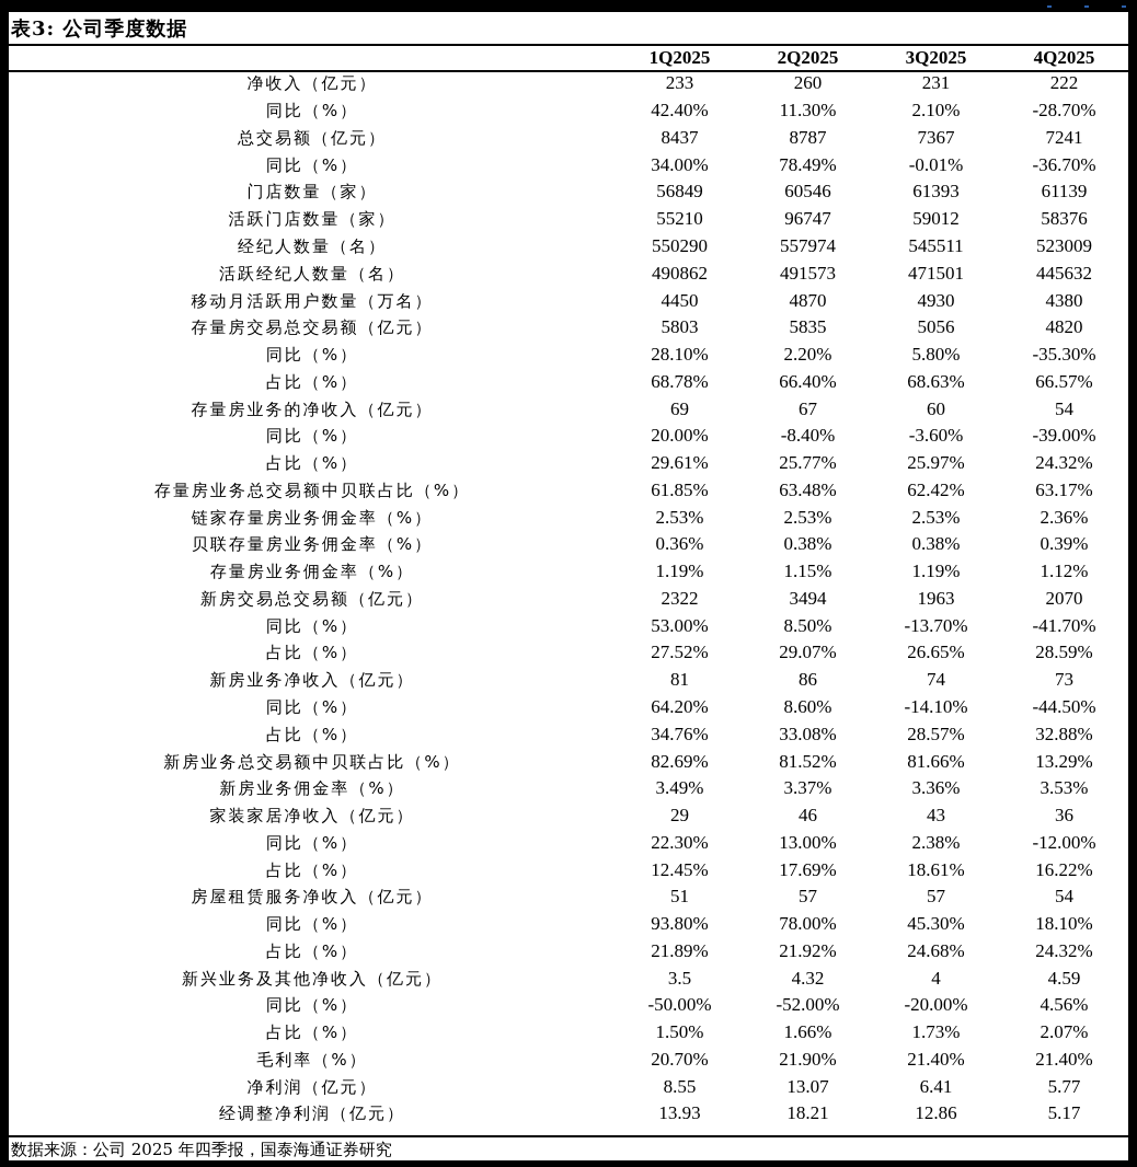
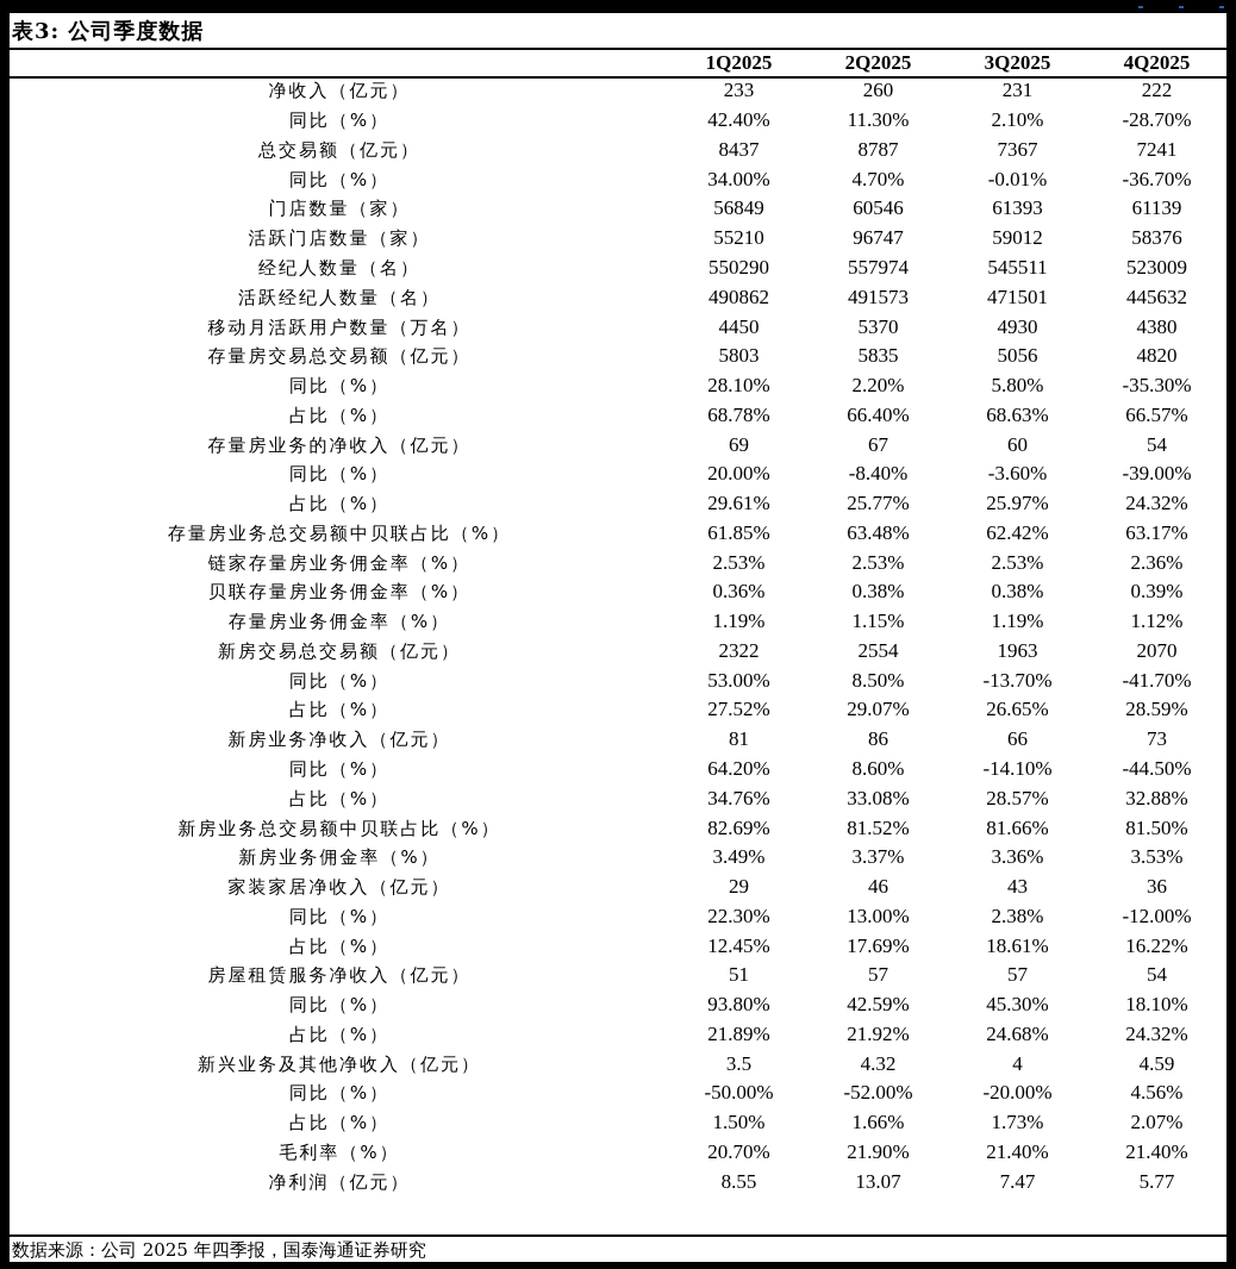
  表3: 公司季度数据
  	1Q2025	2Q2025	3Q2025	4Q2025
  净收入（亿元）	233	260	231	222
  同比（%）	42.40%	11.30%	2.10%	-28.70%
  总交易额（亿元）	8437	8787	7367	7241
- 同比（%）	34.00%	78.49%	-0.01%	-36.70%
+ 同比（%）	34.00%	4.70%	-0.01%	-36.70%
  门店数量（家）	56849	60546	61393	61139
  活跃门店数量（家）	55210	96747	59012	58376
  经纪人数量（名）	550290	557974	545511	523009
  活跃经纪人数量（名）	490862	491573	471501	445632
- 移动月活跃用户数量（万名）	4450	4870	4930	4380
+ 移动月活跃用户数量（万名）	4450	5370	4930	4380
  存量房交易总交易额（亿元）	5803	5835	5056	4820
  同比（%）	28.10%	2.20%	5.80%	-35.30%
  占比（%）	68.78%	66.40%	68.63%	66.57%
  存量房业务的净收入（亿元）	69	67	60	54
  同比（%）	20.00%	-8.40%	-3.60%	-39.00%
  占比（%）	29.61%	25.77%	25.97%	24.32%
  存量房业务总交易额中贝联占比（%）	61.85%	63.48%	62.42%	63.17%
  链家存量房业务佣金率（%）	2.53%	2.53%	2.53%	2.36%
  贝联存量房业务佣金率（%）	0.36%	0.38%	0.38%	0.39%
  存量房业务佣金率（%）	1.19%	1.15%	1.19%	1.12%
- 新房交易总交易额（亿元）	2322	3494	1963	2070
+ 新房交易总交易额（亿元）	2322	2554	1963	2070
  同比（%）	53.00%	8.50%	-13.70%	-41.70%
  占比（%）	27.52%	29.07%	26.65%	28.59%
- 新房业务净收入（亿元）	81	86	74	73
+ 新房业务净收入（亿元）	81	86	66	73
  同比（%）	64.20%	8.60%	-14.10%	-44.50%
  占比（%）	34.76%	33.08%	28.57%	32.88%
- 新房业务总交易额中贝联占比（%）	82.69%	81.52%	81.66%	13.29%
+ 新房业务总交易额中贝联占比（%）	82.69%	81.52%	81.66%	81.50%
  新房业务佣金率（%）	3.49%	3.37%	3.36%	3.53%
  家装家居净收入（亿元）	29	46	43	36
  同比（%）	22.30%	13.00%	2.38%	-12.00%
  占比（%）	12.45%	17.69%	18.61%	16.22%
  房屋租赁服务净收入（亿元）	51	57	57	54
- 同比（%）	93.80%	78.00%	45.30%	18.10%
+ 同比（%）	93.80%	42.59%	45.30%	18.10%
  占比（%）	21.89%	21.92%	24.68%	24.32%
  新兴业务及其他净收入（亿元）	3.5	4.32	4	4.59
  同比（%）	-50.00%	-52.00%	-20.00%	4.56%
  占比（%）	1.50%	1.66%	1.73%	2.07%
  毛利率（%）	20.70%	21.90%	21.40%	21.40%
- 净利润（亿元）	8.55	13.07	6.41	5.77
+ 净利润（亿元）	8.55	13.07	7.47	5.77
- 经调整净利润（亿元）	13.93	18.21	12.86	5.17
  数据来源：公司 2025 年四季报，国泰海通证券研究
